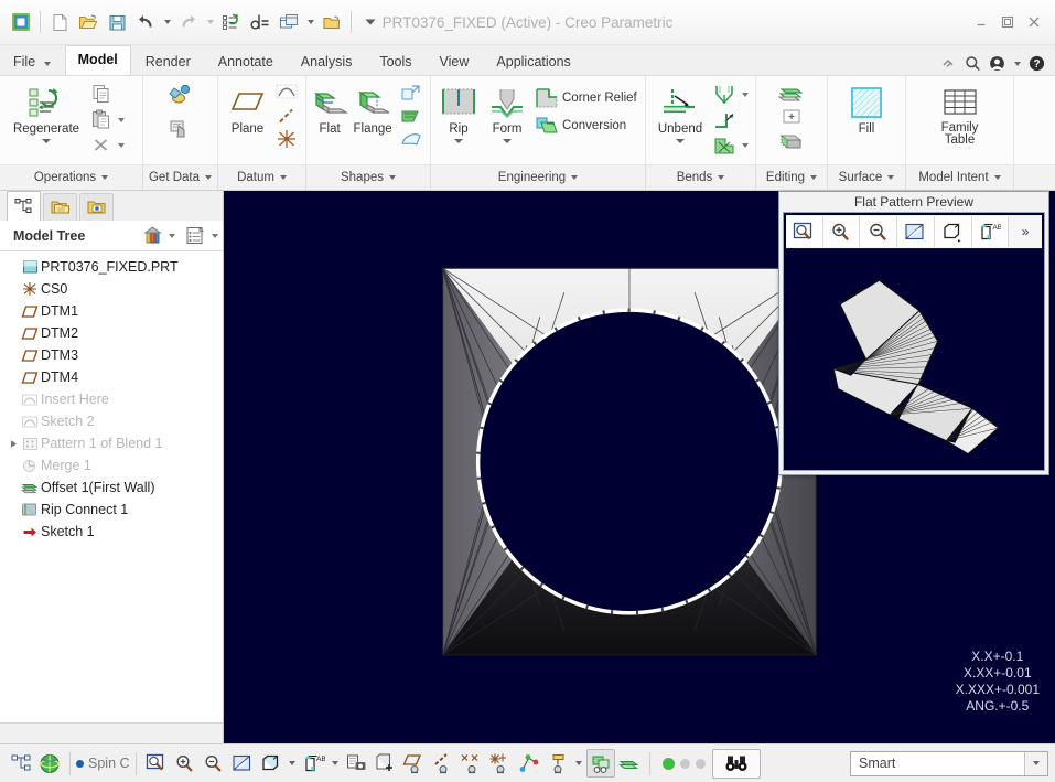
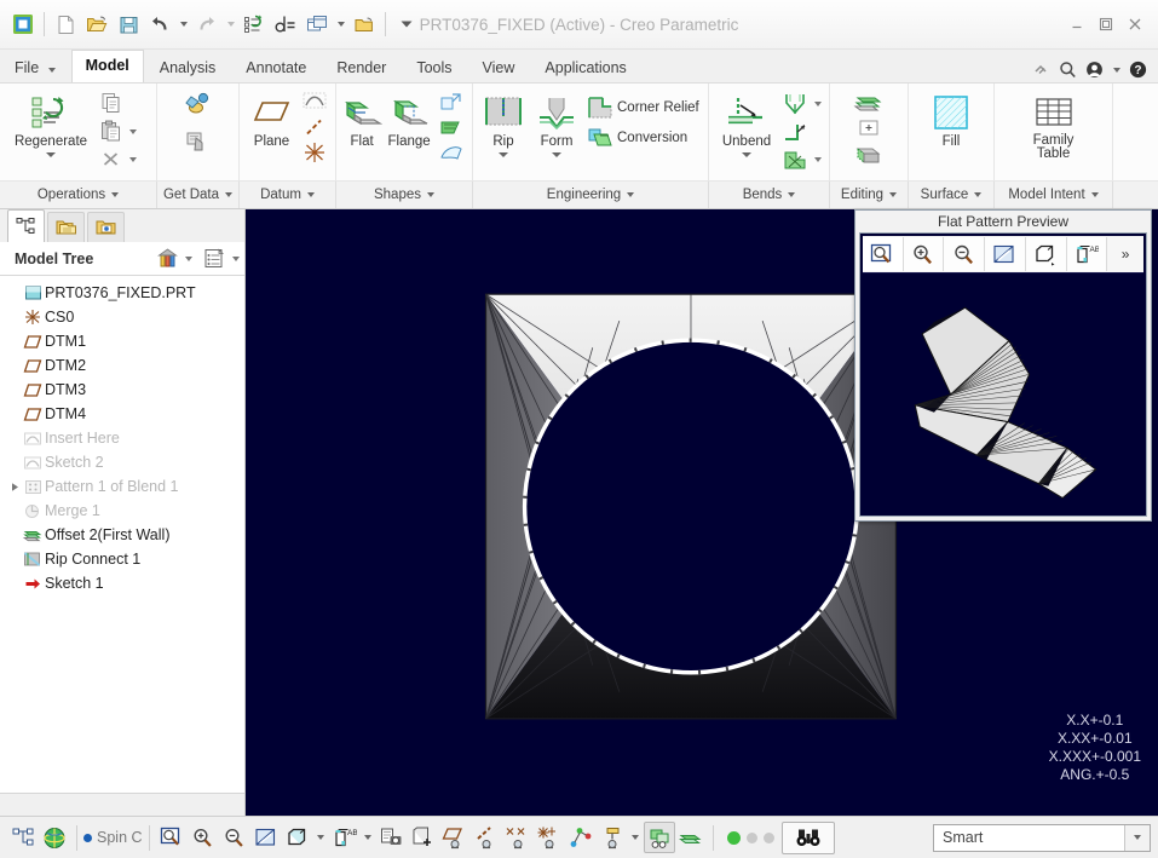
  PRT0376_FIXED (Active) - Creo Parametric
  File
  Model
- Render
+ Analysis
  Annotate
- Analysis
+ Render
  Tools
  View
  Applications
  ?
  Regenerate
  Plane
  Flat
  Flange
  Rip
  Form
  Corner Relief
  Conversion
  Unbend
  Fill
  Family
  Table
  Operations
  Get Data
  Datum
  Shapes
  Engineering
  Bends
  Editing
  Surface
  Model Intent
  Model Tree
  PRT0376_FIXED.PRT
  CS0
  DTM1
  DTM2
  DTM3
  DTM4
  Insert Here
  Sketch 2
  Pattern 1 of Blend 1
  Merge 1
- Offset 1(First Wall)
+ Offset 2(First Wall)
  Rip Connect 1
  Sketch 1
  X.X+-0.1
  X.XX+-0.01
  X.XXX+-0.001
  ANG.+-0.5
  Flat Pattern Preview
  »
  Spin C
  Smart
